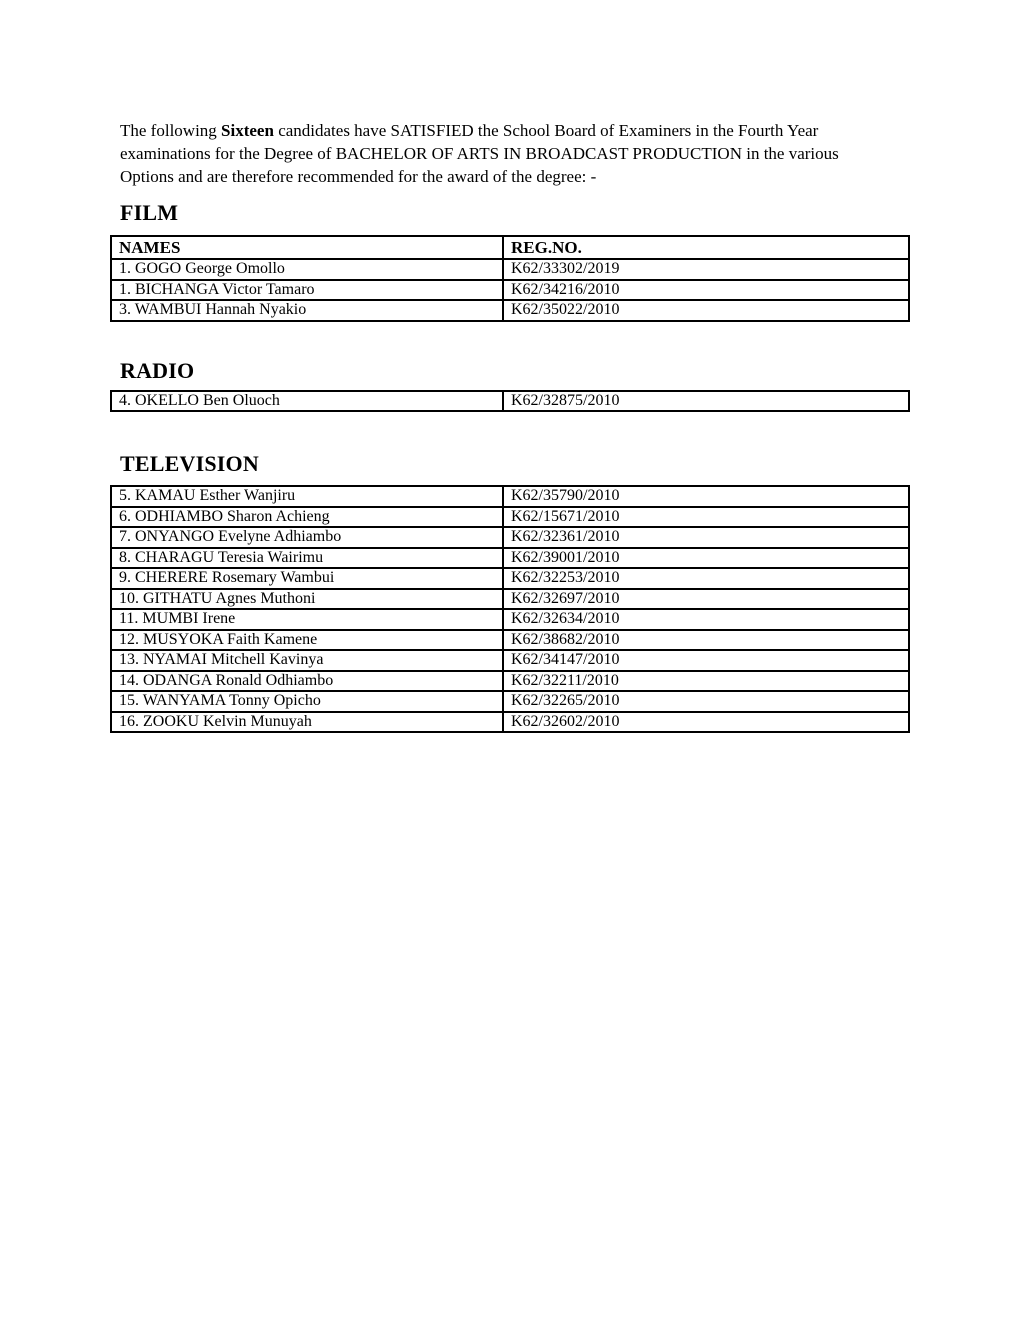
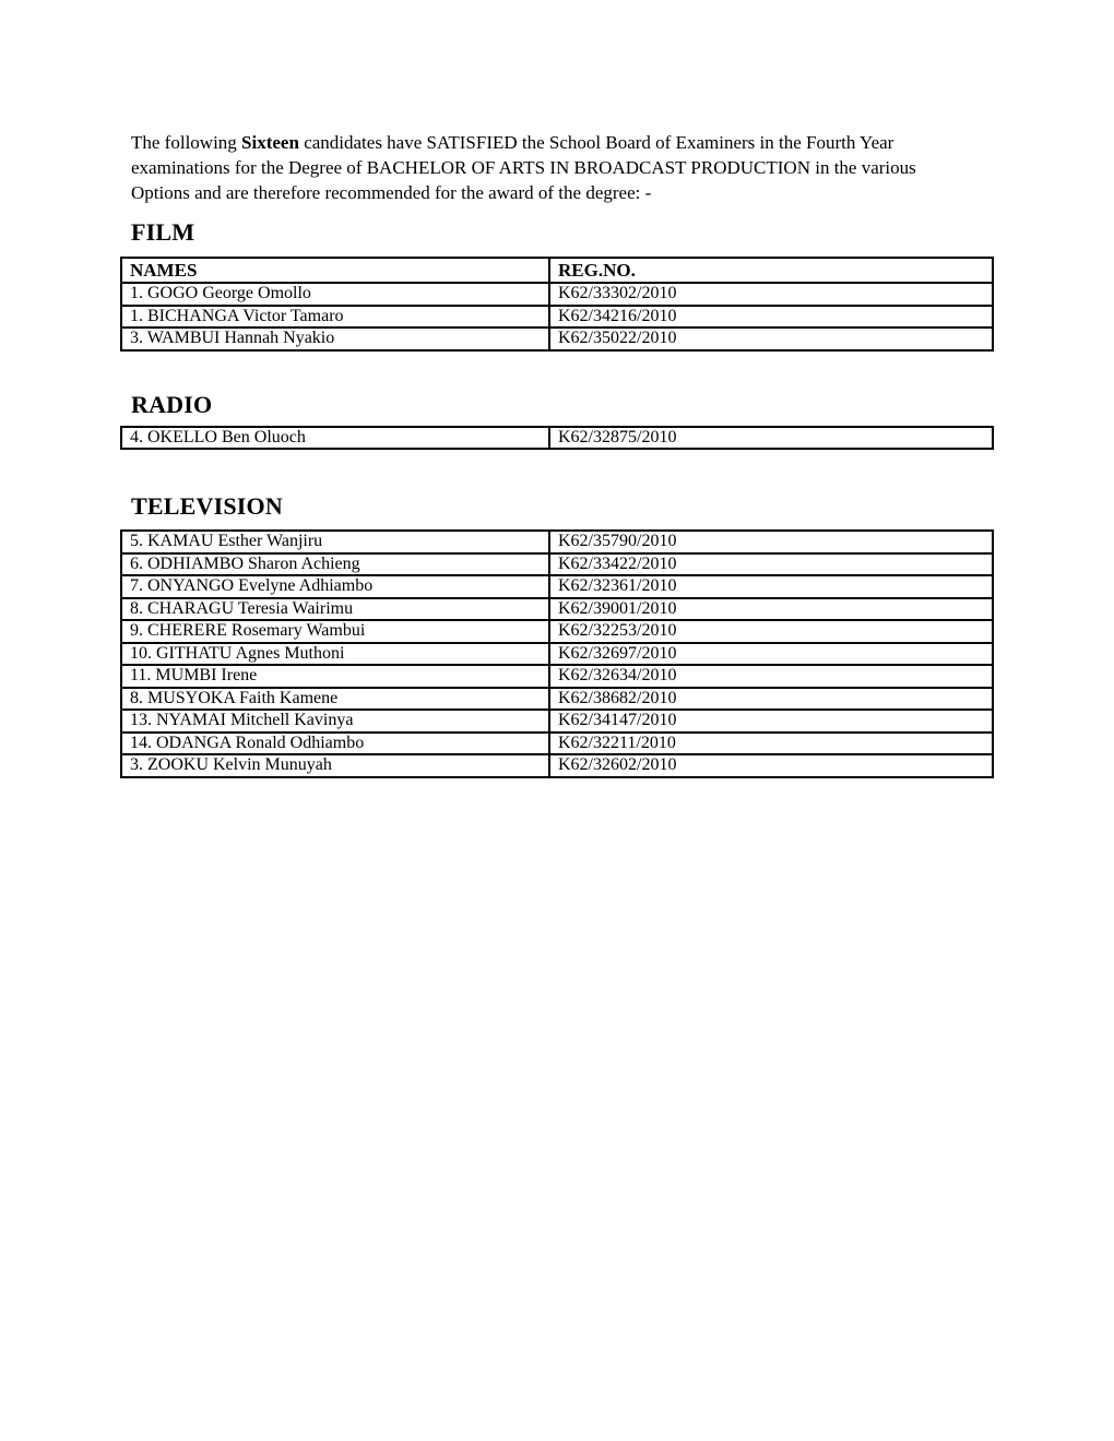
  The following Sixteen candidates have SATISFIED the School Board of Examiners in the Fourth Year examinations for the Degree of BACHELOR OF ARTS IN BROADCAST PRODUCTION in the various Options and are therefore recommended for the award of the degree: -
  FILM
  NAMES	REG.NO.
- 1. GOGO George Omollo	K62/33302/2019
+ 1. GOGO George Omollo	K62/33302/2010
  1. BICHANGA Victor Tamaro	K62/34216/2010
  3. WAMBUI Hannah Nyakio	K62/35022/2010
  RADIO
  4. OKELLO Ben Oluoch	K62/32875/2010
  TELEVISION
  5. KAMAU Esther Wanjiru	K62/35790/2010
- 6. ODHIAMBO Sharon Achieng	K62/15671/2010
+ 6. ODHIAMBO Sharon Achieng	K62/33422/2010
  7. ONYANGO Evelyne Adhiambo	K62/32361/2010
  8. CHARAGU Teresia Wairimu	K62/39001/2010
  9. CHERERE Rosemary Wambui	K62/32253/2010
  10. GITHATU Agnes Muthoni	K62/32697/2010
  11. MUMBI Irene	K62/32634/2010
- 12. MUSYOKA Faith Kamene	K62/38682/2010
+ 8. MUSYOKA Faith Kamene	K62/38682/2010
  13. NYAMAI Mitchell Kavinya	K62/34147/2010
  14. ODANGA Ronald Odhiambo	K62/32211/2010
- 15. WANYAMA Tonny Opicho	K62/32265/2010
- 16. ZOOKU Kelvin Munuyah	K62/32602/2010
+ 3. ZOOKU Kelvin Munuyah	K62/32602/2010
